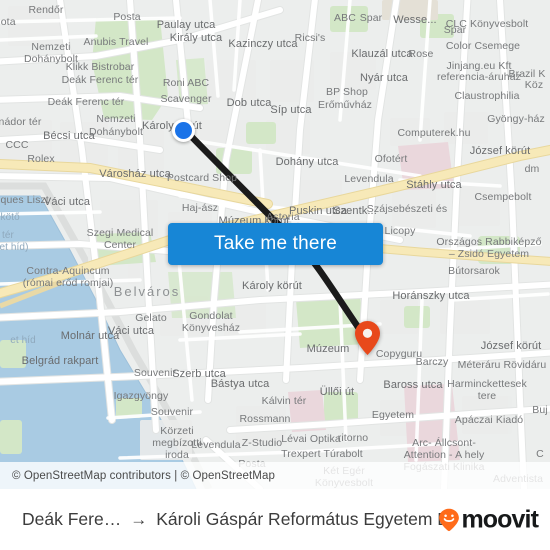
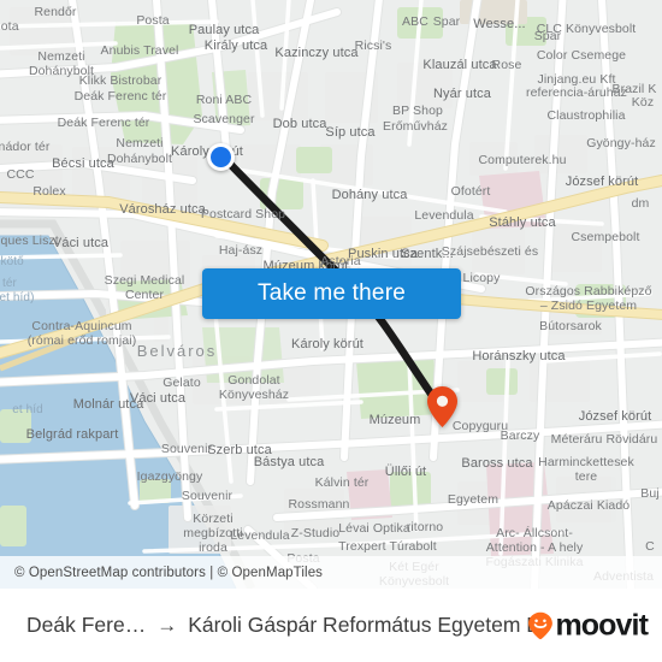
  Rendőr
  Posta
  Paulay utca
  Ricsi's
  ABC
  Spar
  Wesse...
  Spar
  CLC Könyvesbolt
  Király utca
  Kazinczy utca
  Klauzál utca
  Rose
  Color Csemege
  Nemzeti
  Dohánybolt
  Anubis Travel
  Klikk Bistrobar
  Nyár utca
  Jinjang.eu Kft
  referencia-áruház
  Brazil K
  Köz
  Roni ABC
  Deák Ferenc tér
  Scavenger
  Deák Ferenc tér
  BP Shop
  Erőművház
  Claustrophilia
  Dob utca
  Síp utca
  nádor tér
  Bécsi utca
  Nemzeti
  Dohánybolt
  Károlyút
  Computerek.hu
  Gyöngy-ház
  CCC
  Rolex
  Dohány utca
  Ofotért
  József körút
  dm
  Városház utca
  Postcard Shop
  Levendula
  Stáhly utca
  ques Liszt
  Váci utca
  Haj-ász
  Múzeum körút
  Puskin utca
  Szentk...
  Szájsebészeti és
  Csempebolt
  kötő
  Szegi Medical
  Center
  Astoria
  Licopy
  Országos Rabbiképző
  – Zsidó Egyetem
  tér
  et híd)
  Contra-Aquincum
  (római erőd romjai)
  Bútorsarok
  Belváros
  Horánszky utca
  Károly körút
  Gelato
  Váci utca
  Molnár utca
  Gondolat
  Könyvesház
  Múzeum
  Copyguru
  Barczy
  József körút
  Méteráru Rövidáru
  Belgrád rakpart
  Souvenir
  Szerb utca
  Bástya utca
  Üllői út
  Baross utca
  Harminckettesek
  tere
  Igazgyöngy
  Kálvin tér
  Egyetem
  Apáczai Kiadó
  Buj
  Souvenir
  Rossmann
  Lévai Optika
  ritorno
  Körzeti
  megbízotti
  iroda
  Levendula
  Z-Studio
  Trexpert Túrabolt
  Arc- Állcsont-
  Attention - A hely
  Fogászati Klinika
  Posta
  Két Egér
  Könyvesbolt
  Adventista
  et híd
  C
  Take me there
- © OpenStreetMap contributors | © OpenStreetMap
+ © OpenStreetMap contributors | © OpenMapTiles
  Deák Fere…
  →
  Károli Gáspár Református Egyetem
  moovit
